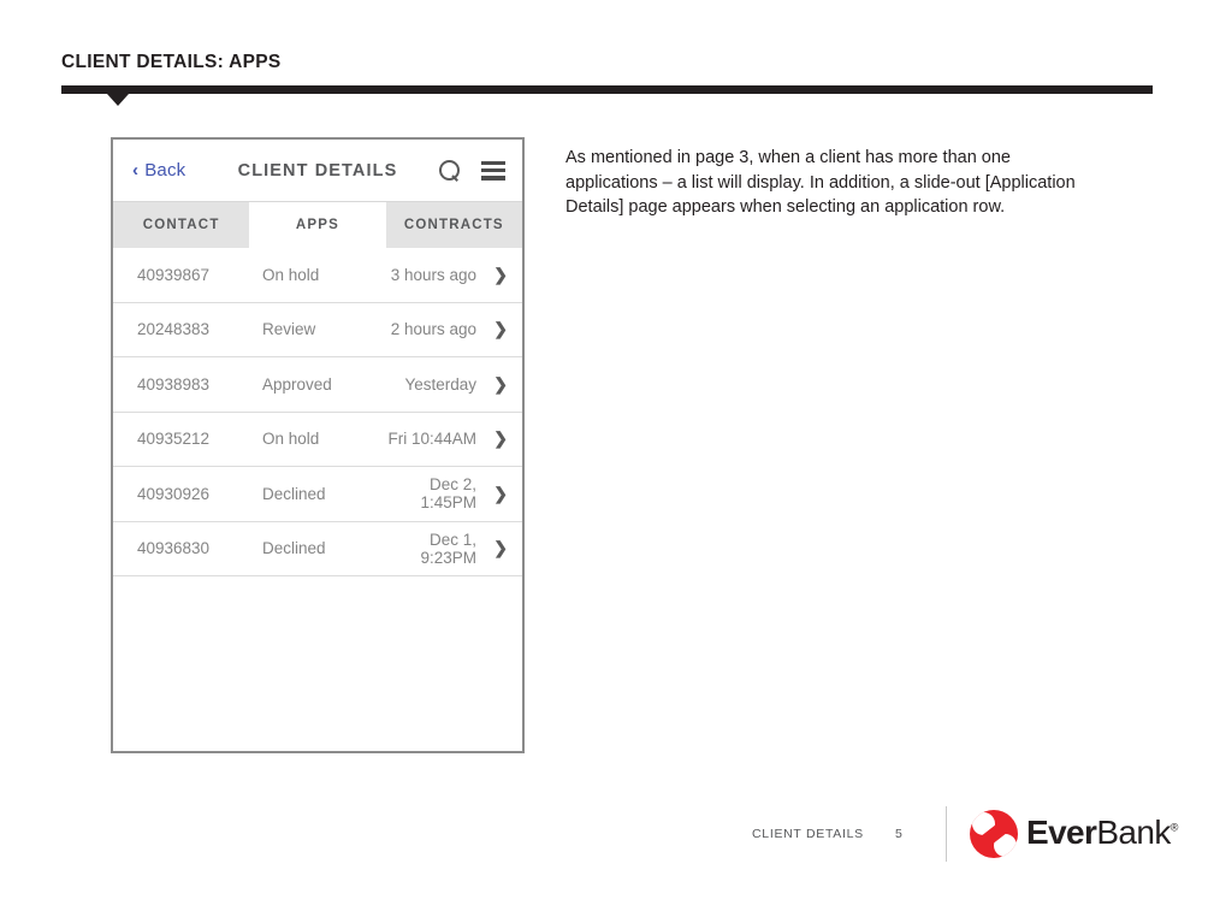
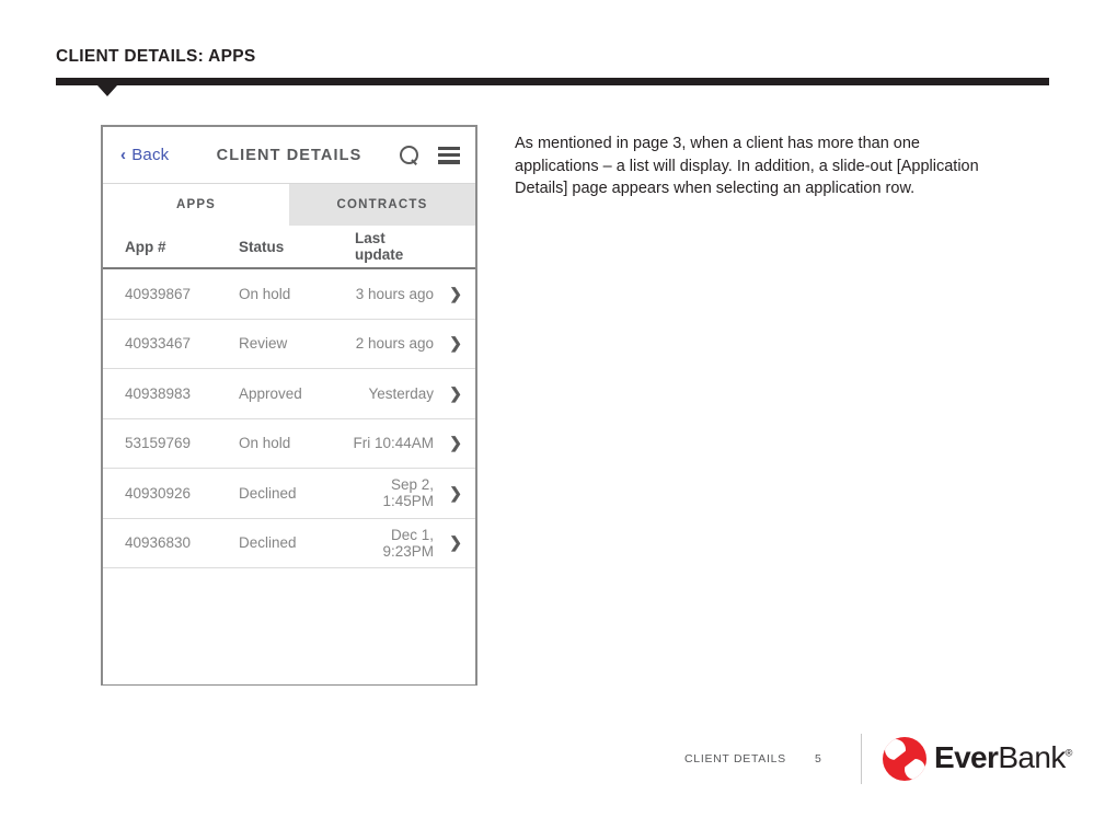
  CLIENT DETAILS: APPS
  ‹
  Back
  CLIENT DETAILS
- CONTACT
  APPS
  CONTRACTS
+ App #
+ Status
+ Last update
  40939867
  On hold
  3 hours ago
  ❯
- 20248383
+ 40933467
  Review
  2 hours ago
  ❯
  40938983
  Approved
  Yesterday
  ❯
- 40935212
+ 53159769
  On hold
  Fri 10:44AM
  ❯
  40930926
  Declined
- Dec 2, 1:45PM
+ Sep 2, 1:45PM
  ❯
  40936830
  Declined
  Dec 1, 9:23PM
  ❯
  As mentioned in page 3, when a client has more than one applications – a list will display. In addition, a slide-out [Application Details] page appears when selecting an application row.
  CLIENT DETAILS
  5
  EverBank®
